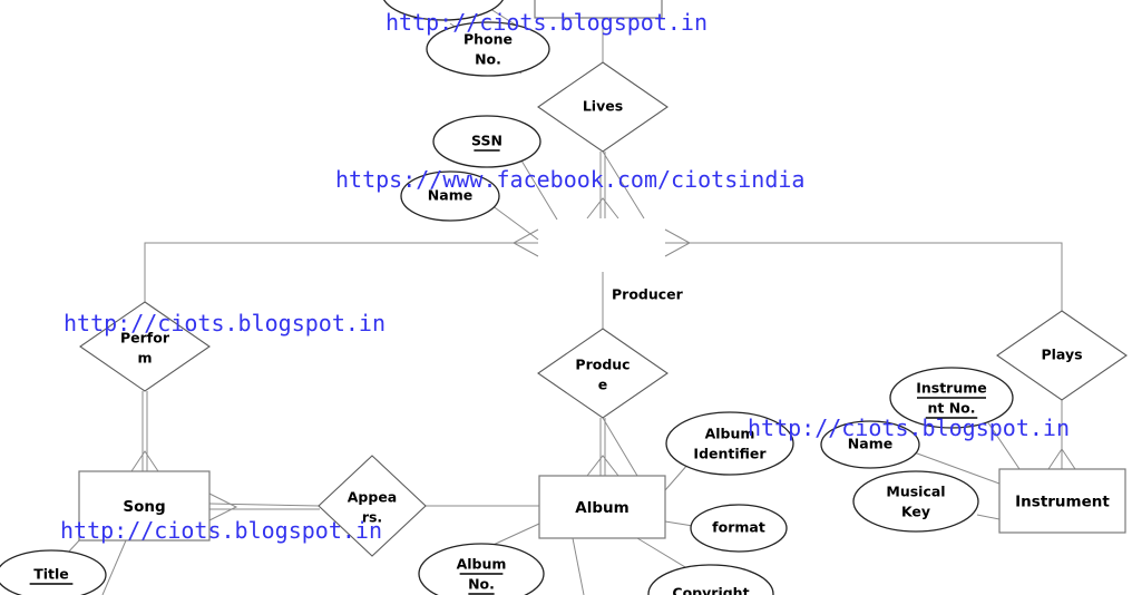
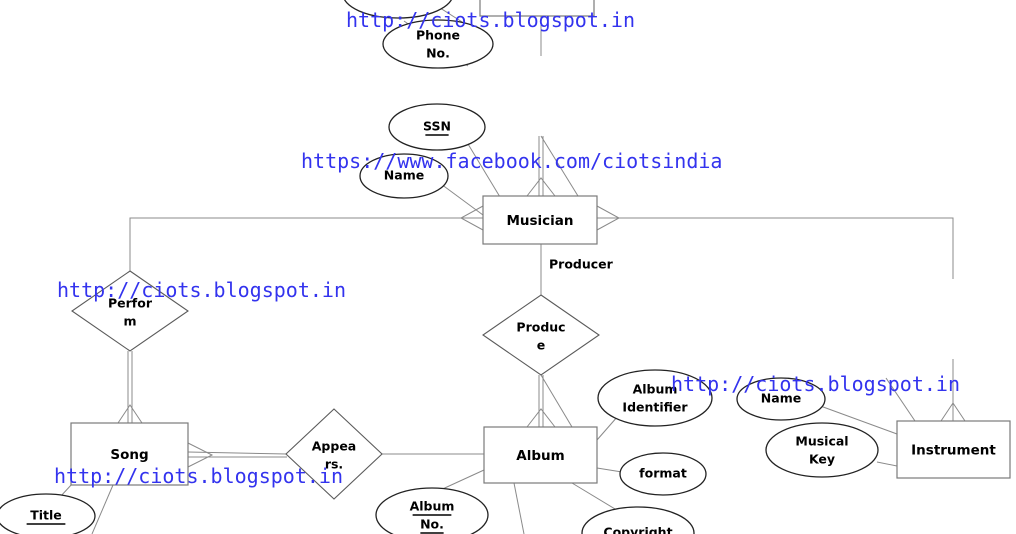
+ Musician
  Song
  Album
  Instrument
- Lives
  Perfor
  m
  Produc
  e
  Appea
  rs.
- Plays
  Phone
  No.
  SSN
  Name
  Title
  Album
  Identifier
  format
  Album
  No.
  Copyright
- Instrume
- nt No.
  Name
  Musical
  Key
  Producer
  http://ciots.blogspot.in
  https://www.facebook.com/ciotsindia
  http://ciots.blogspot.in
  http://ciots.blogspot.in
  http://ciots.blogspot.in
